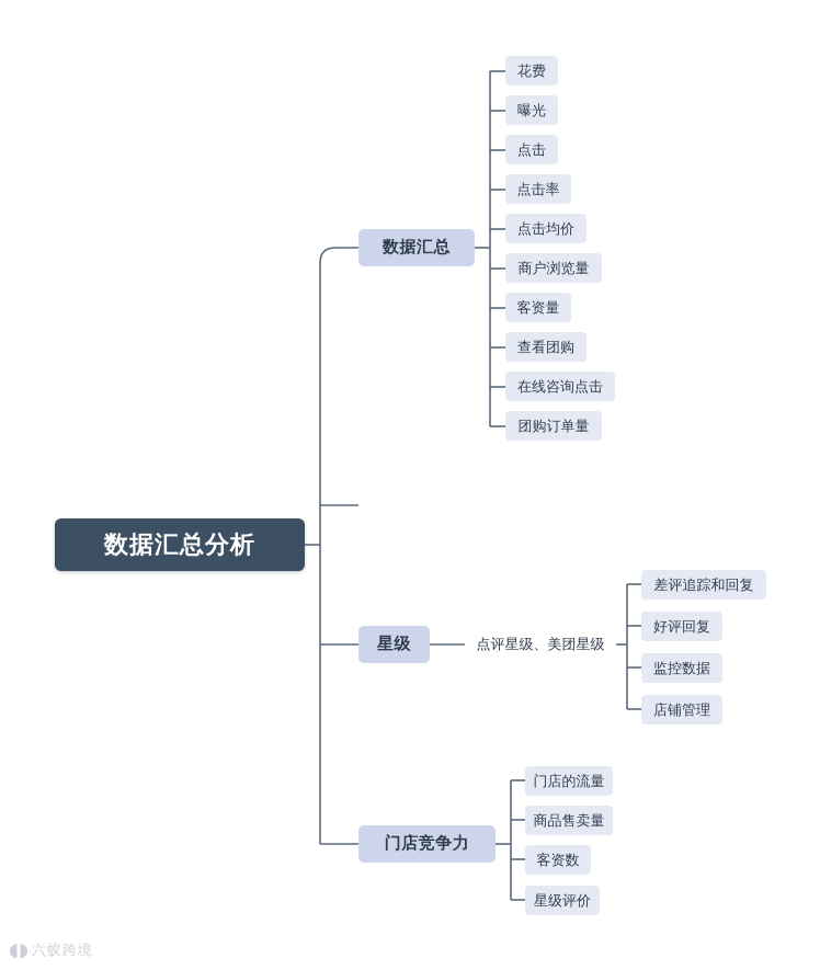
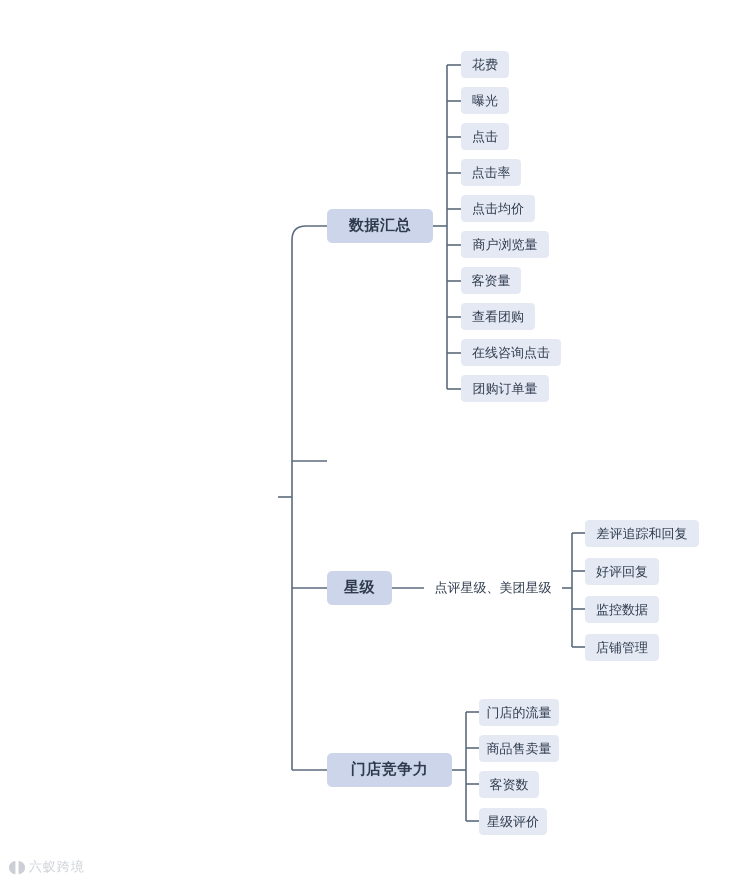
- 数据汇总分析
  数据汇总
  花费
  曝光
  点击
  点击率
  点击均价
  商户浏览量
  客资量
  查看团购
  在线咨询点击
  团购订单量
  星级
  点评星级、美团星级
  差评追踪和回复
  好评回复
  监控数据
  店铺管理
  门店竞争力
  门店的流量
  商品售卖量
  客资数
  星级评价
  ◖◗
  六蚁跨境
